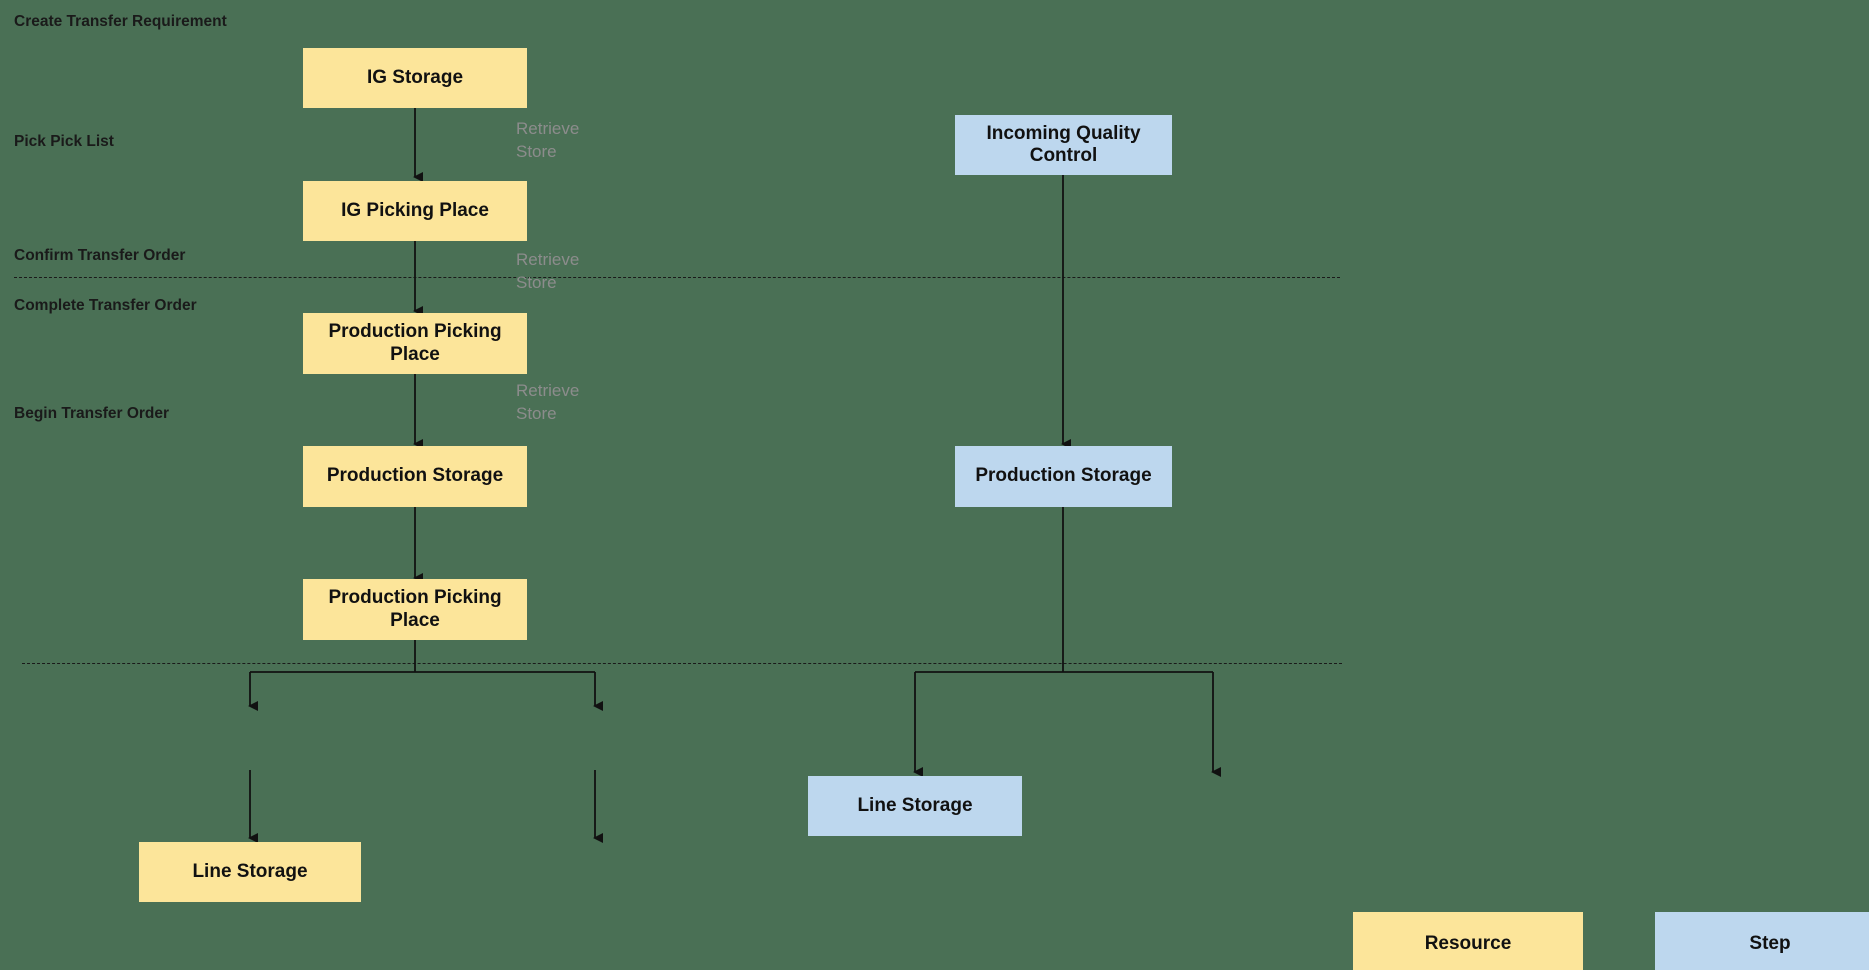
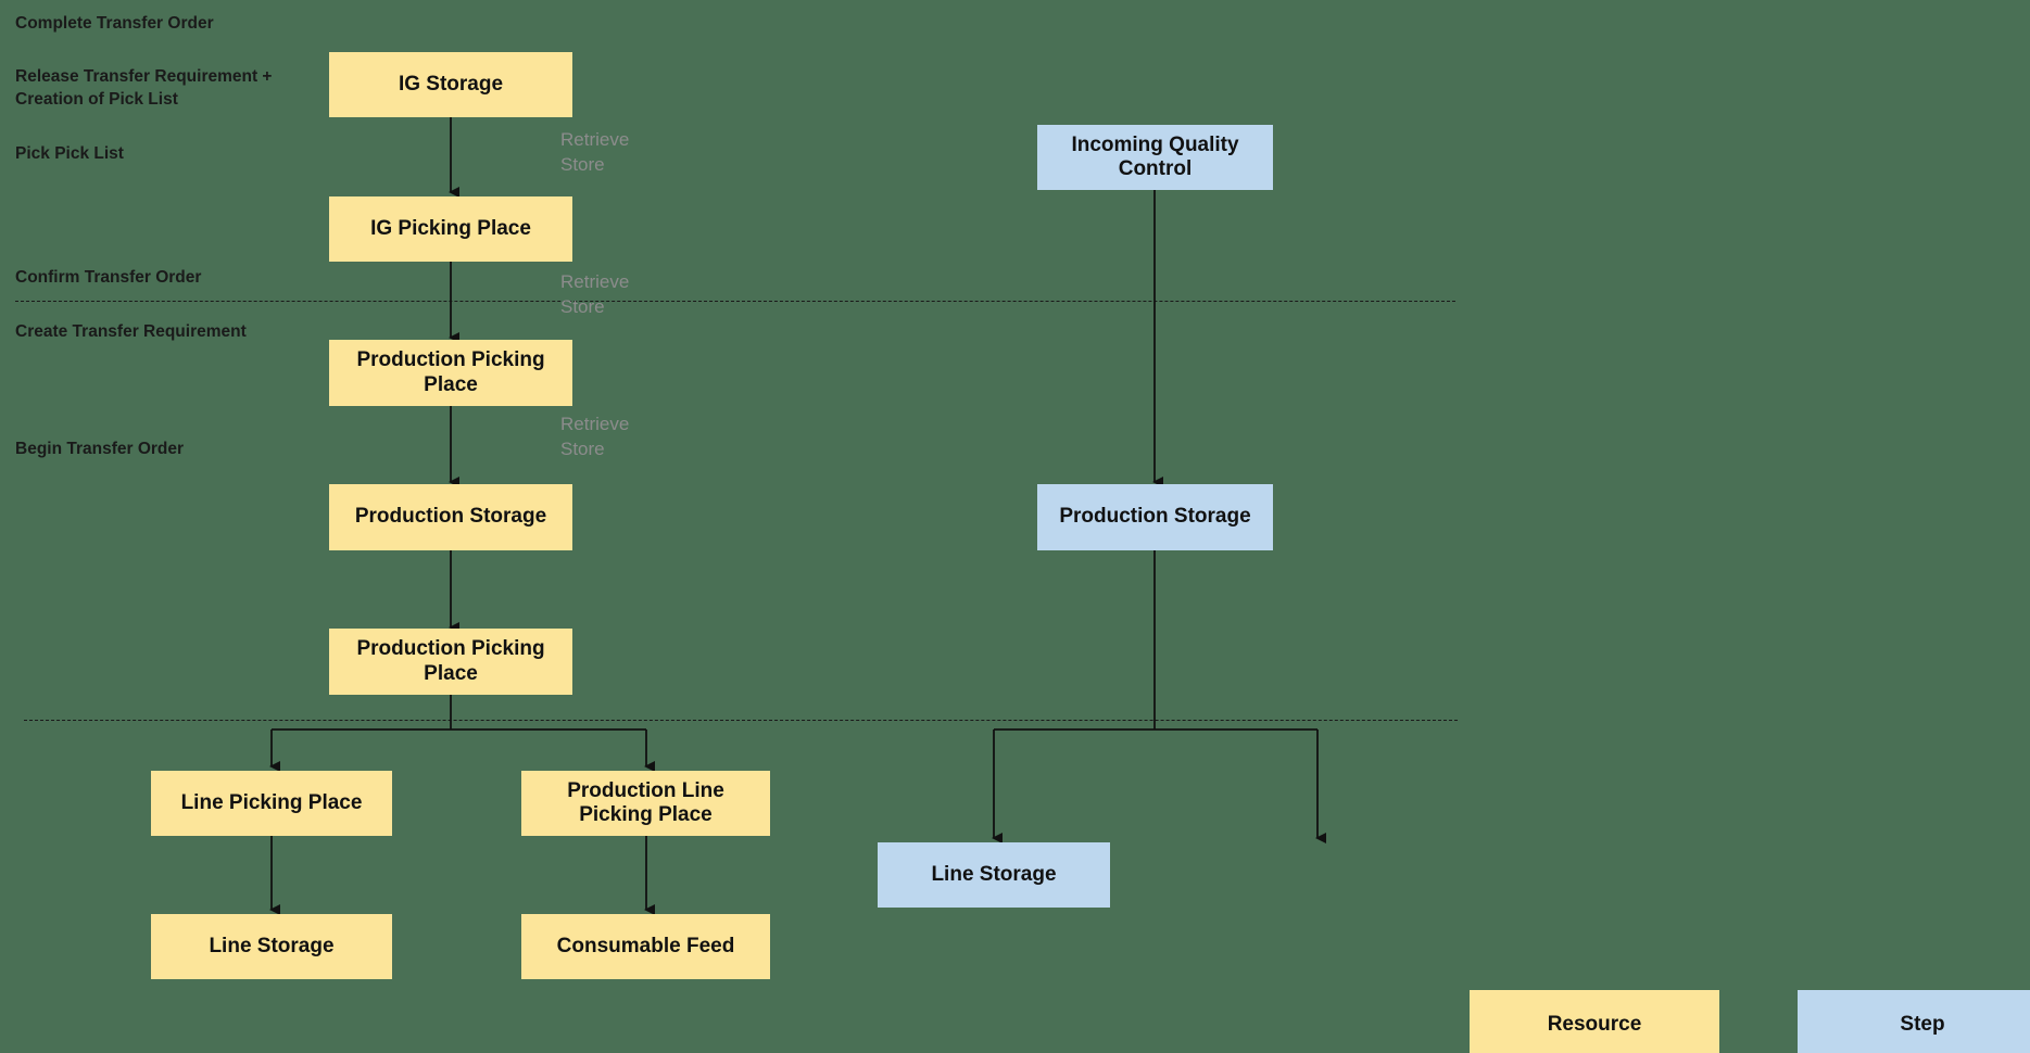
- Create Transfer Requirement
+ Complete Transfer Order
+ Release Transfer Requirement +
+ Creation of Pick List
  Pick Pick List
  Confirm Transfer Order
- Complete Transfer Order
+ Create Transfer Requirement
  Begin Transfer Order
  Retrieve
  Store
  Retrieve
  Store
  Retrieve
  Store
  IG Storage
  IG Picking Place
  Production Picking Place
  Production Storage
  Production Picking Place
+ Line Picking Place
+ Production Line Picking Place
  Line Storage
+ Consumable Feed
  Incoming Quality Control
  Production Storage
  Line Storage
  Resource
  Step
